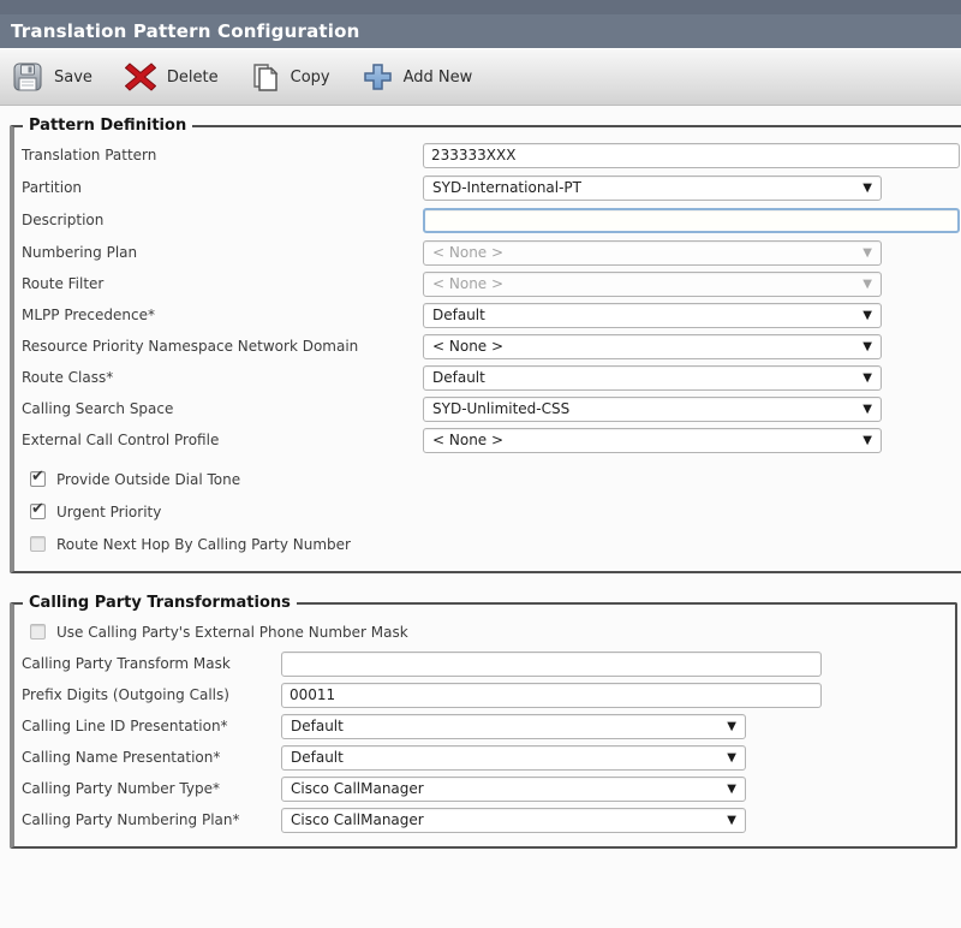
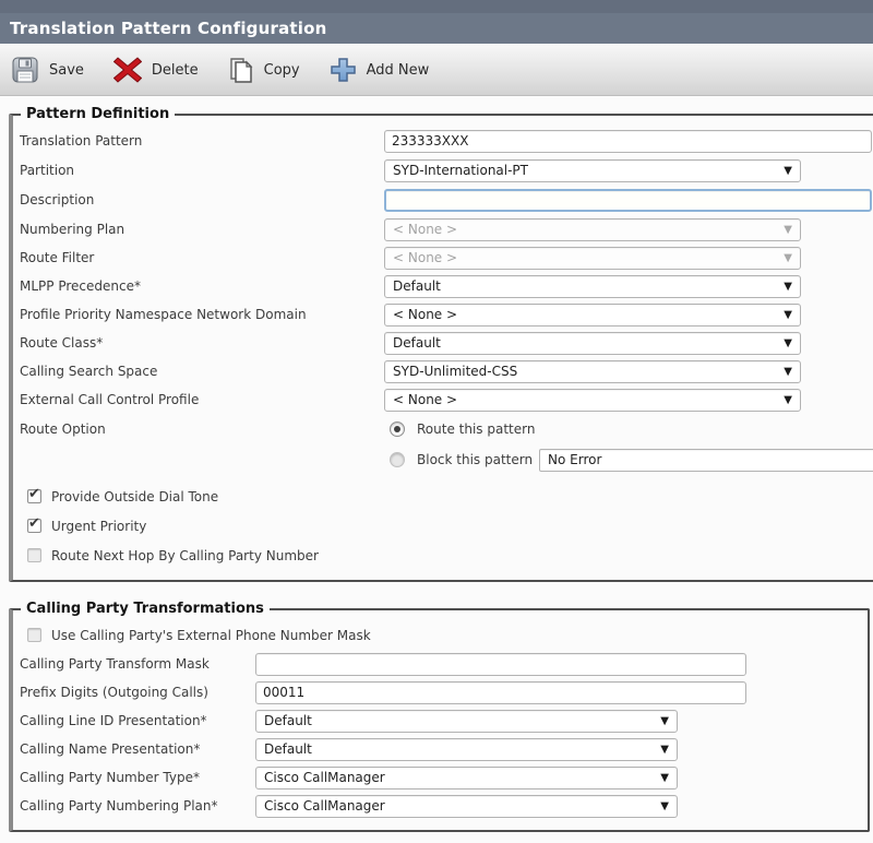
  Translation Pattern Configuration
  Save
  Delete
  Copy
  Add New
  Pattern Definition
  Translation Pattern
  233333XXX
  Partition
  SYD-International-PT
  ▼
  Description
  Numbering Plan
  < None >
  ▼
  Route Filter
  < None >
  ▼
  MLPP Precedence*
  Default
  ▼
- Resource Priority Namespace Network Domain
+ Profile Priority Namespace Network Domain
  < None >
  ▼
  Route Class*
  Default
  ▼
  Calling Search Space
  SYD-Unlimited-CSS
  ▼
  External Call Control Profile
  < None >
  ▼
+ Route Option
+ Route this pattern
+ Block this pattern
+ No Error
  Provide Outside Dial Tone
  Urgent Priority
  Route Next Hop By Calling Party Number
  Calling Party Transformations
  Use Calling Party's External Phone Number Mask
  Calling Party Transform Mask
  Prefix Digits (Outgoing Calls)
  00011
  Calling Line ID Presentation*
  Default
  ▼
  Calling Name Presentation*
  Default
  ▼
  Calling Party Number Type*
  Cisco CallManager
  ▼
  Calling Party Numbering Plan*
  Cisco CallManager
  ▼
